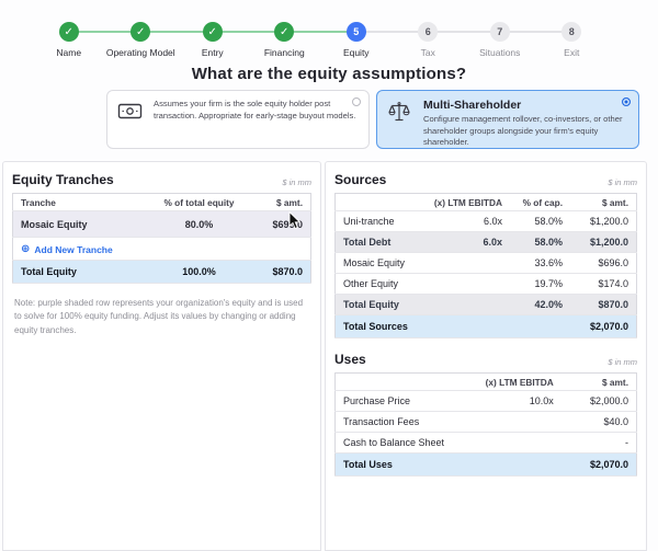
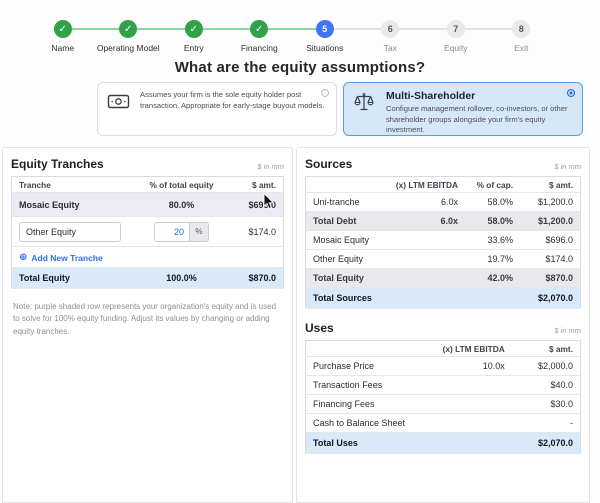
  ✓
  Name
  ✓
  Operating Model
  ✓
  Entry
  ✓
  Financing
  5
- Equity
+ Situations
  6
  Tax
  7
- Situations
+ Equity
  8
  Exit
  What are the equity assumptions?
  Assumes your firm is the sole equity holder post transaction. Appropriate for early-stage buyout models.
  Multi-Shareholder
- Configure management rollover, co-investors, or other shareholder groups alongside your firm's equity shareholder.
+ Configure management rollover, co-investors, or other shareholder groups alongside your firm's equity investment.
  Equity Tranches
  $ in mm
  Tranche	% of total equity	$ amt.
  Mosaic Equity	80.0%	$690
+ Other Equity	20 %	$174.0
  ⊕ Add New Tranche
  Total Equity	100.0%	$870.0
  Note: purple shaded row represents your organization's equity and is used to solve for 100% equity funding. Adjust its values by changing or adding equity tranches.
  Sources
  $ in mm
  	(x) LTM EBITDA	% of cap.	$ amt.
  Uni-tranche	6.0x	58.0%	$1,200.0
  Total Debt	6.0x	58.0%	$1,200.0
  Mosaic Equity		33.6%	$696.0
  Other Equity		19.7%	$174.0
  Total Equity		42.0%	$870.0
  Total Sources			$2,070.0
  Uses
  $ in mm
  	(x) LTM EBITDA	$ amt.
  Purchase Price	10.0x	$2,000.0
  Transaction Fees		$40.0
+ Financing Fees		$30.0
  Cash to Balance Sheet		-
  Total Uses		$2,070.0
